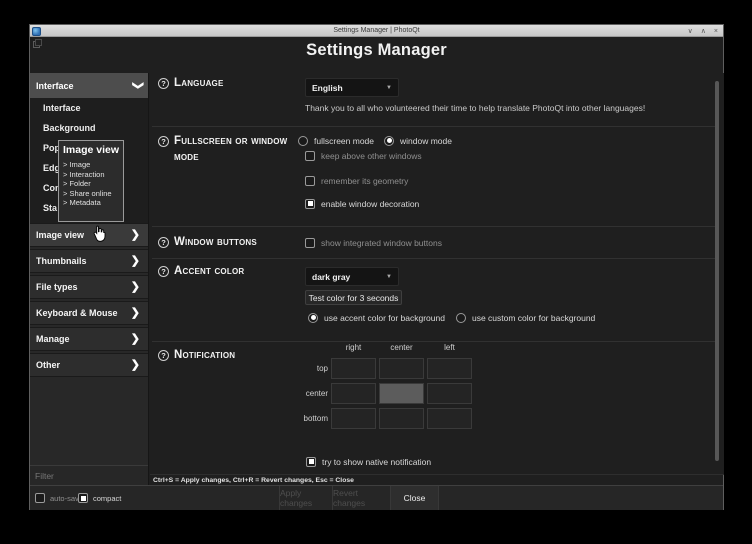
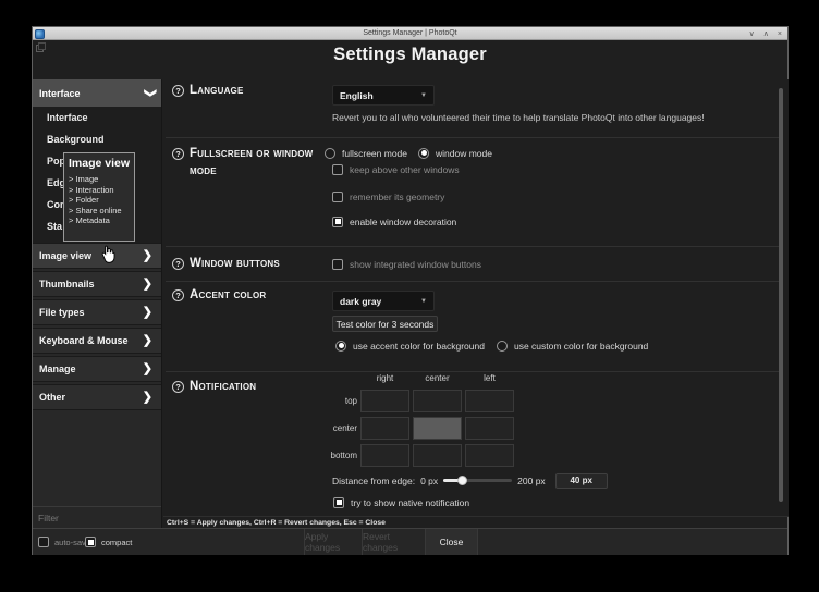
  Settings Manager
  Interface
  Interface
  Background
  Sta
  Image view
  ❯
  Thumbnails
  ❯
  File types
  ❯
  Keyboard & Mouse
  ❯
  Manage
  ❯
  Other
  ❯
  Filter
  ?
  Language
  English
- Thank you to all who volunteered their time to help translate PhotoQt into other languages!
+ Revert you to all who volunteered their time to help translate PhotoQt into other languages!
  ?
  Fullscreen or window mode
  fullscreen mode
  window mode
  keep above other windows
  remember its geometry
  enable window decoration
  ?
  Window buttons
  show integrated window buttons
  ?
  Accent color
  dark gray
  Test color for 3 seconds
  use accent color for background
  use custom color for background
  ?
  Notification
  right
  center
  left
  top
  center
  bottom
+ Distance from edge:
+ 0 px
+ 200 px
+ 40 px
  try to show native notification
  auto-sav
  compact
  Apply changes
  Revert changes
  Close
  Image view
  > Image
  > Interaction
  > Folder
  > Share online
  > Metadata
